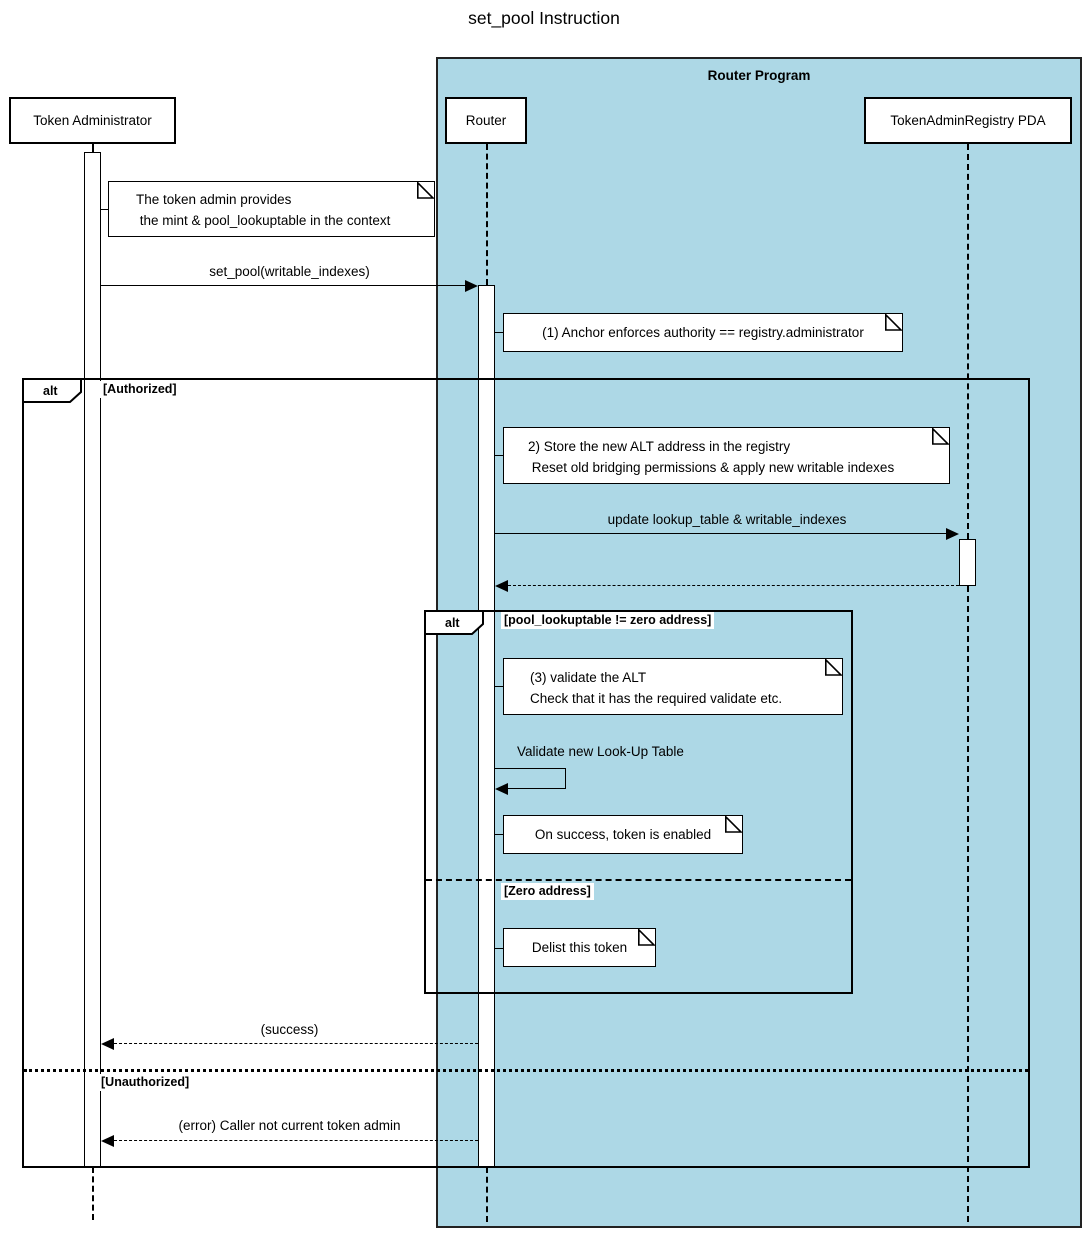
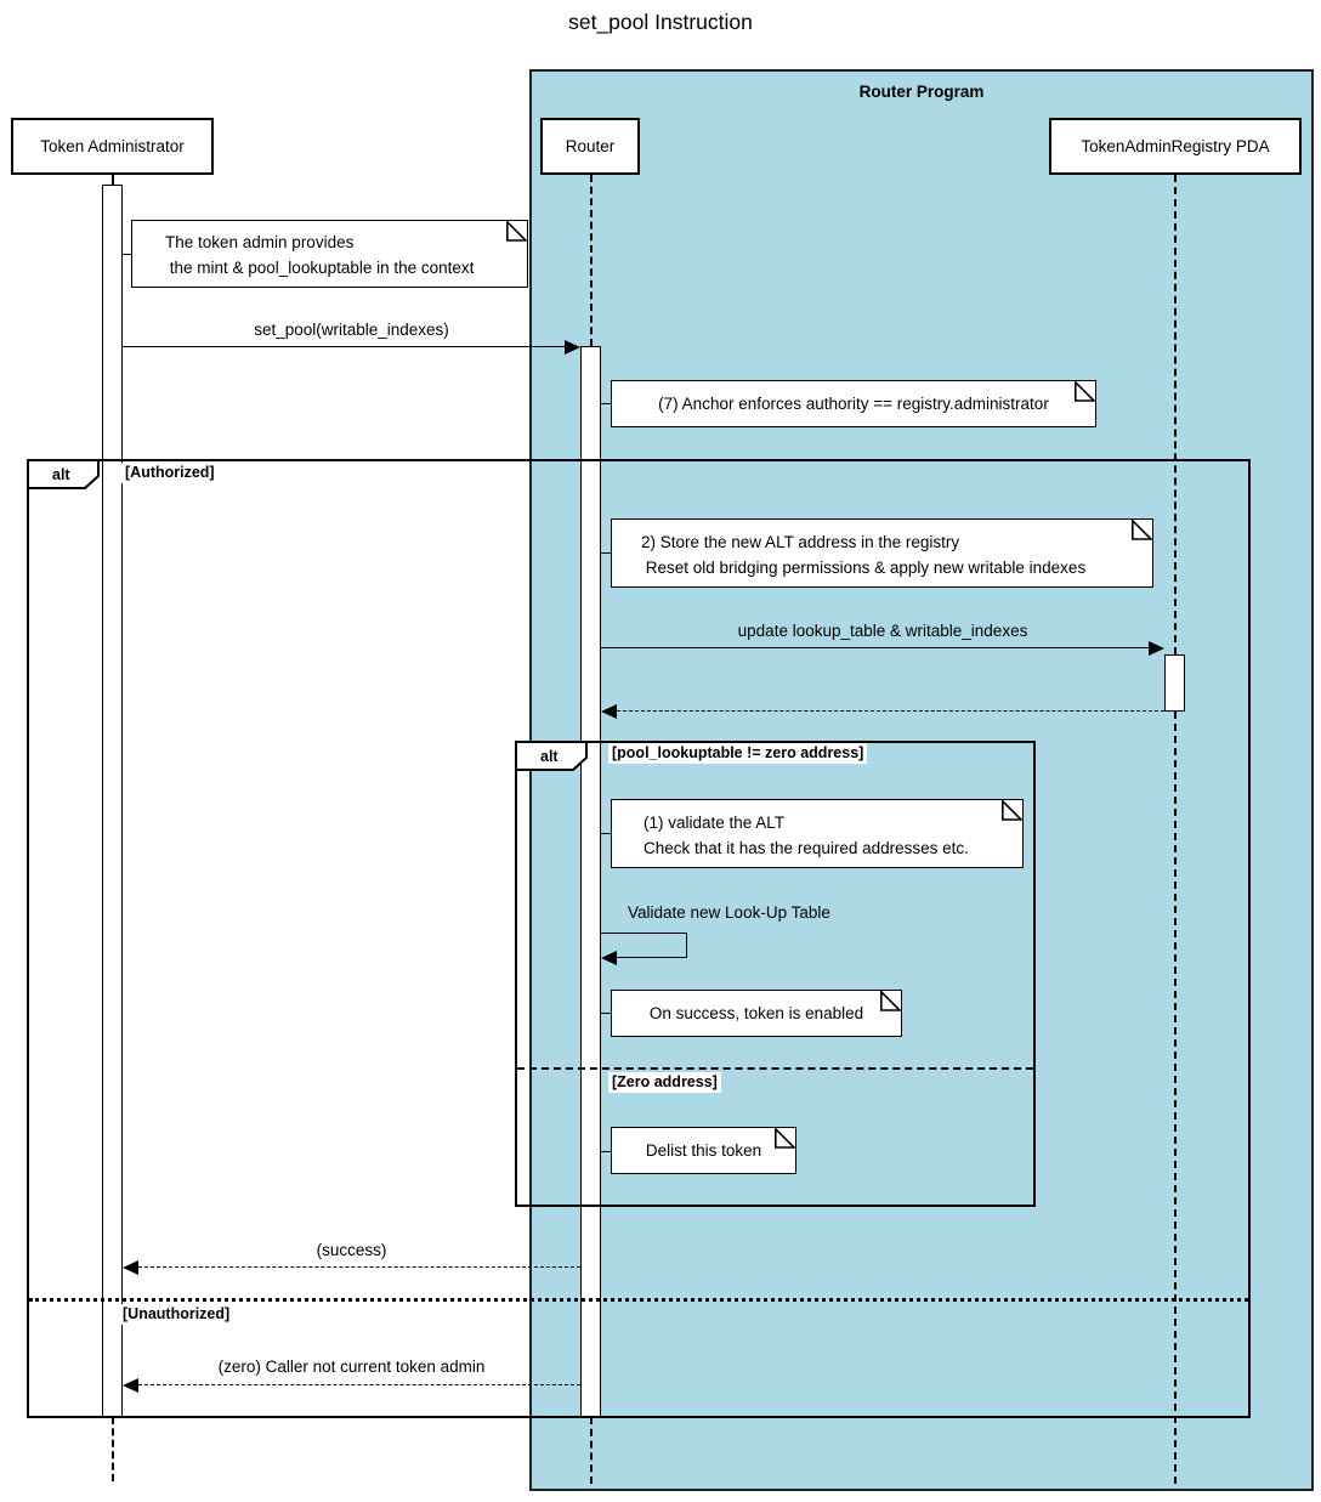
  set_pool Instruction
  Router Program
  set_pool(writable_indexes)
  update lookup_table & writable_indexes
  Validate new Look-Up Table
  (success)
- (error) Caller not current token admin
+ (zero) Caller not current token admin
  The token admin provides
  the mint & pool_lookuptable in the context
- (1) Anchor enforces authority == registry.administrator
+ (7) Anchor enforces authority == registry.administrator
  2) Store the new ALT address in the registry
  Reset old bridging permissions & apply new writable indexes
- (3) validate the ALT
+ (1) validate the ALT
- Check that it has the required validate etc.
+ Check that it has the required addresses etc.
  On success, token is enabled
  Delist this token
  alt
  [Authorized]
  [Unauthorized]
  alt
  [pool_lookuptable != zero address]
  [Zero address]
  Token Administrator
  Router
  TokenAdminRegistry PDA
